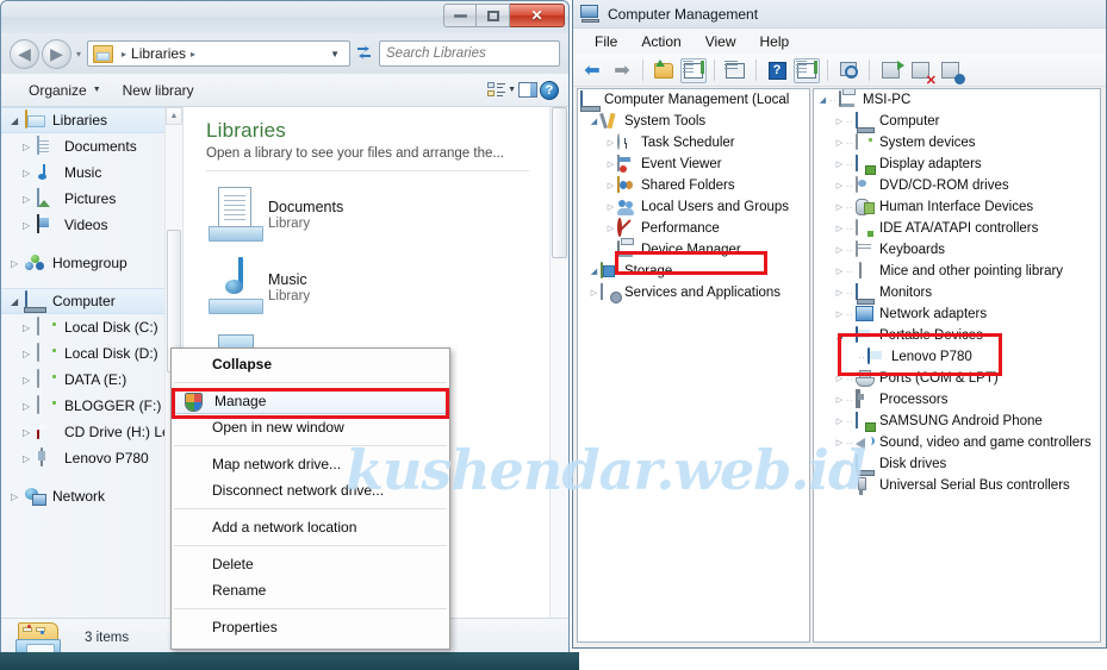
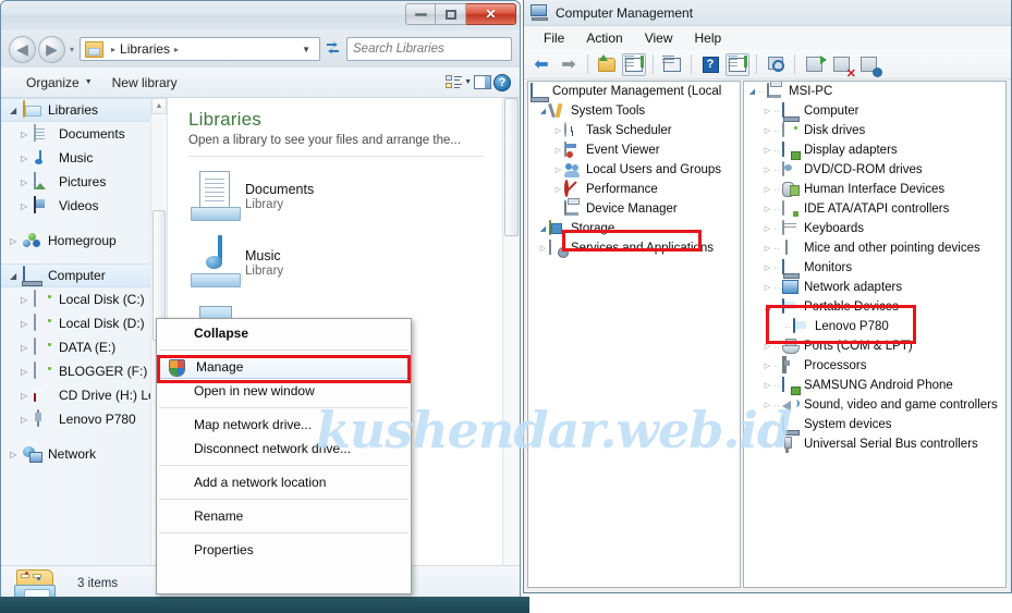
  ✕
  ◀
  ▶
  ▾
  ▸
  Libraries
  ▸
  ▼
  Search Libraries
  Organize
  New library
  ?
  ◢
  Libraries
  ▷
  Documents
  ▷
  Music
  ▷
  Pictures
  ▷
  Videos
  ▷
  Homegroup
  ◢
  Computer
  ▷
  Local Disk (C:)
  ▷
  Local Disk (D:)
  ▷
  DATA (E:)
  ▷
  BLOGGER (F:)
  ▷
  CD Drive (H:) L
  ▷
  Lenovo P780
  ▷
  Network
  Libraries
  Open a library to see your files and arrange the...
  Documents
  Library
  Music
  Library
  3 items
  Collapse
  Manage
  Open in new window
  Map network drive...
  Disconnect network drive...
  Add a network location
- Delete
  Rename
  Properties
  Computer Management
  File
  Action
  View
  Help
  ⬅
  ➡
  ?
  Computer Management (Local
  System Tools
  Task Scheduler
  Event Viewer
- Shared Folders
  Local Users and Groups
  Performance
  Device Manager
  Storage
  Services and Applications
  ··
  MSI-PC
  ··
  Computer
  ··
- System devices
+ Disk drives
  ··
  Display adapters
  ··
  DVD/CD-ROM drives
  ··
  Human Interface Devices
  ··
  IDE ATA/ATAPI controllers
  ··
  Keyboards
  ··
- Mice and other pointing library
+ Mice and other pointing devices
  ··
  Monitors
  ··
  Network adapters
  ··
  Portable Devices
  ··
  Lenovo P780
  ··
  Ports (COM & LPT)
  ··
  Processors
  ··
  SAMSUNG Android Phone
  ··
  Sound, video and game controllers
  ··
- Disk drives
+ System devices
  ··
  Universal Serial Bus controllers
  kushendar.web.id
